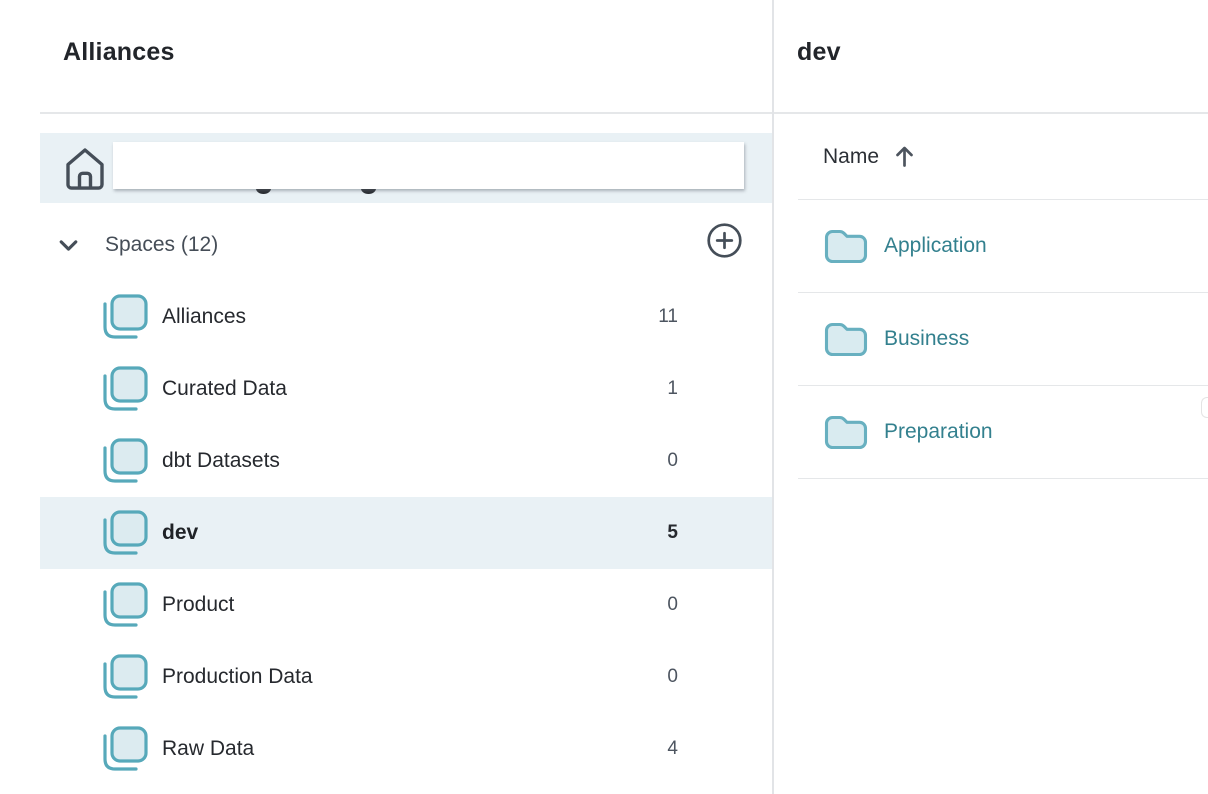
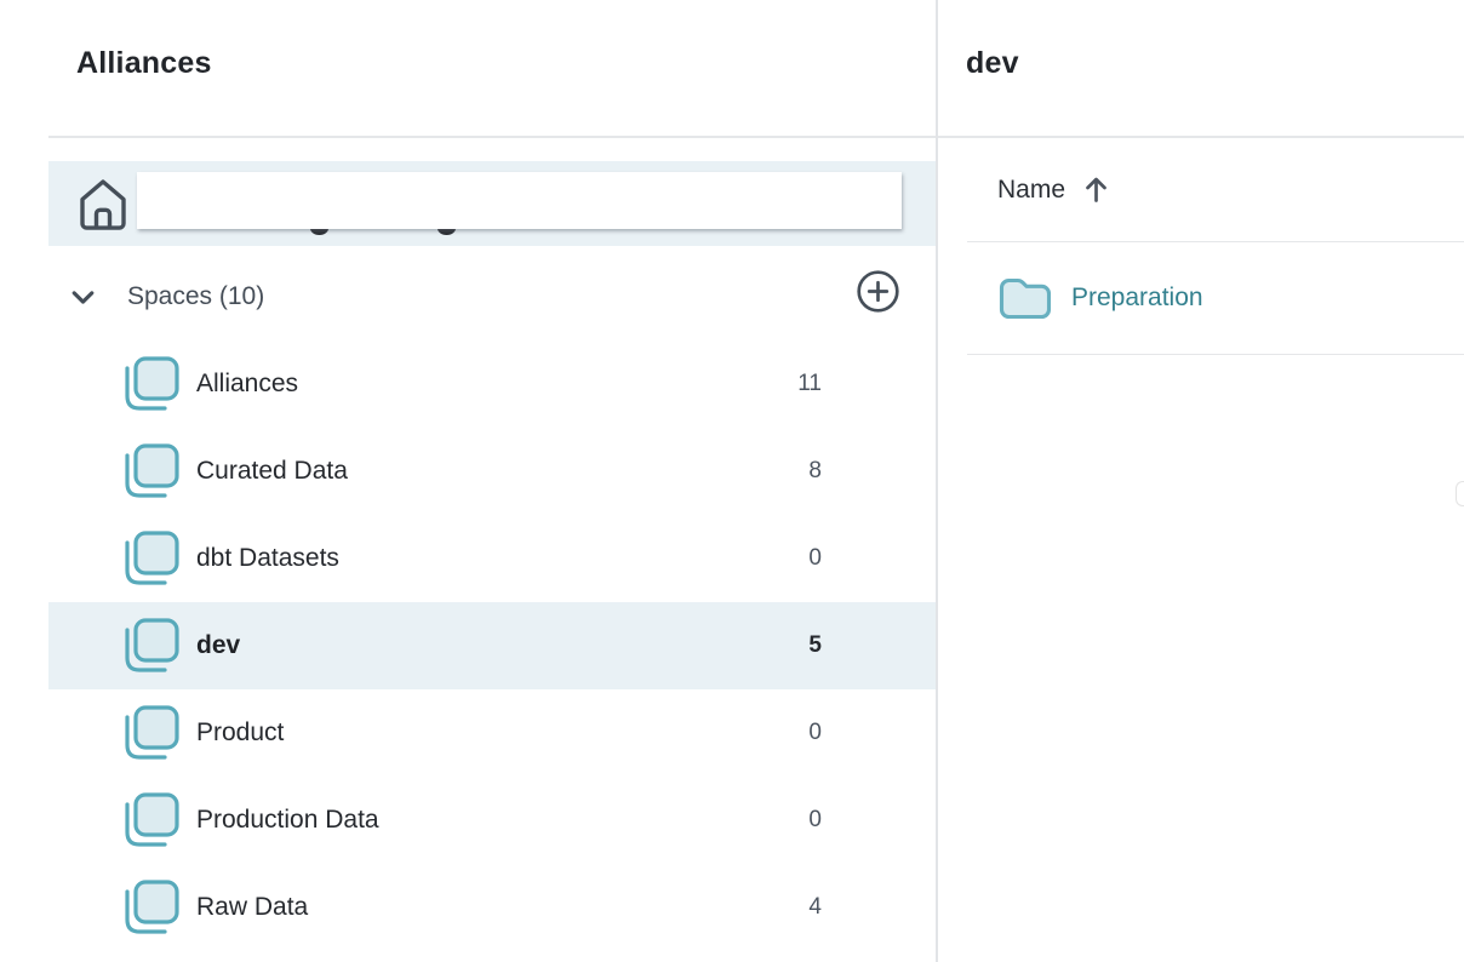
  Alliances
- Spaces (12)
+ Spaces (10)
  Alliances
  11
  Curated Data
- 1
+ 8
  dbt Datasets
  0
  dev
  5
  Product
  0
  Production Data
  0
  Raw Data
  4
  dev
  Name
- Application
- Business
  Preparation
